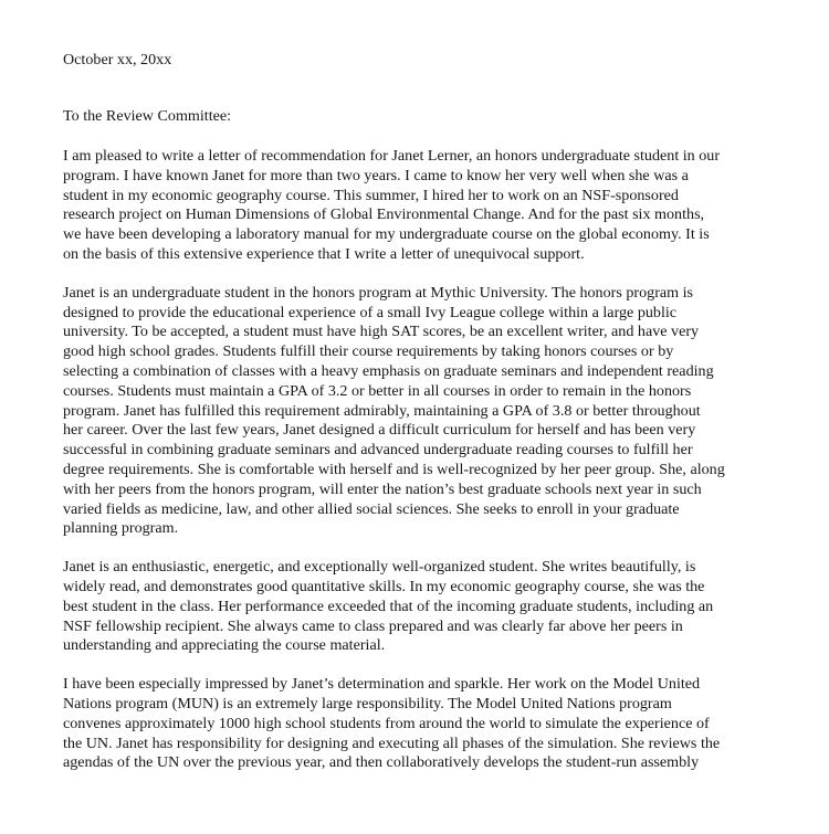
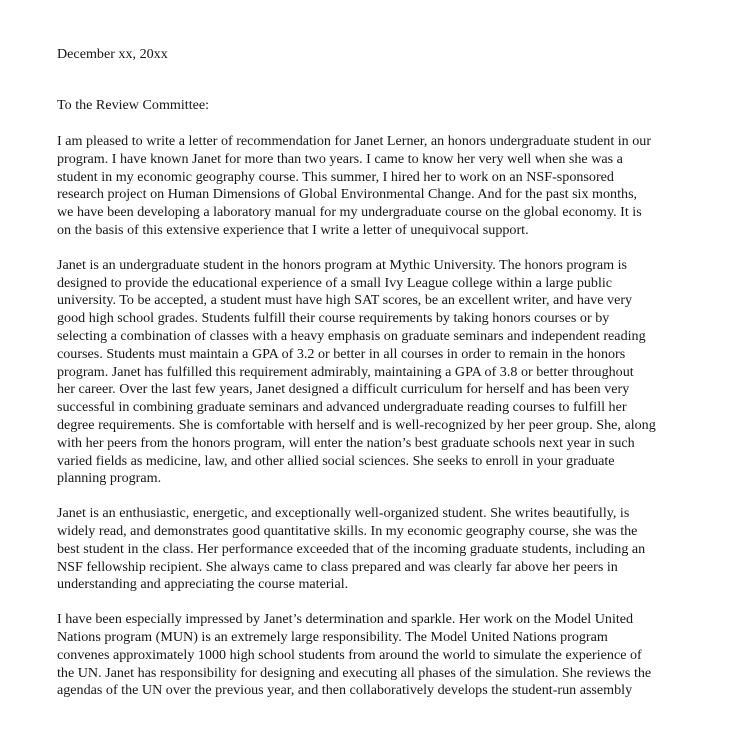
- October xx, 20xx
+ December xx, 20xx
  To the Review Committee:
  I am pleased to write a letter of recommendation for Janet Lerner, an honors undergraduate student in our
  program. I have known Janet for more than two years. I came to know her very well when she was a
  student in my economic geography course. This summer, I hired her to work on an NSF-sponsored
  research project on Human Dimensions of Global Environmental Change. And for the past six months,
  we have been developing a laboratory manual for my undergraduate course on the global economy. It is
  on the basis of this extensive experience that I write a letter of unequivocal support.
  Janet is an undergraduate student in the honors program at Mythic University. The honors program is
  designed to provide the educational experience of a small Ivy League college within a large public
  university. To be accepted, a student must have high SAT scores, be an excellent writer, and have very
  good high school grades. Students fulfill their course requirements by taking honors courses or by
  selecting a combination of classes with a heavy emphasis on graduate seminars and independent reading
  courses. Students must maintain a GPA of 3.2 or better in all courses in order to remain in the honors
  program. Janet has fulfilled this requirement admirably, maintaining a GPA of 3.8 or better throughout
  her career. Over the last few years, Janet designed a difficult curriculum for herself and has been very
  successful in combining graduate seminars and advanced undergraduate reading courses to fulfill her
  degree requirements. She is comfortable with herself and is well-recognized by her peer group. She, along
  with her peers from the honors program, will enter the nation’s best graduate schools next year in such
  varied fields as medicine, law, and other allied social sciences. She seeks to enroll in your graduate
  planning program.
  Janet is an enthusiastic, energetic, and exceptionally well-organized student. She writes beautifully, is
  widely read, and demonstrates good quantitative skills. In my economic geography course, she was the
  best student in the class. Her performance exceeded that of the incoming graduate students, including an
  NSF fellowship recipient. She always came to class prepared and was clearly far above her peers in
  understanding and appreciating the course material.
  I have been especially impressed by Janet’s determination and sparkle. Her work on the Model United
  Nations program (MUN) is an extremely large responsibility. The Model United Nations program
  convenes approximately 1000 high school students from around the world to simulate the experience of
  the UN. Janet has responsibility for designing and executing all phases of the simulation. She reviews the
  agendas of the UN over the previous year, and then collaboratively develops the student-run assembly
